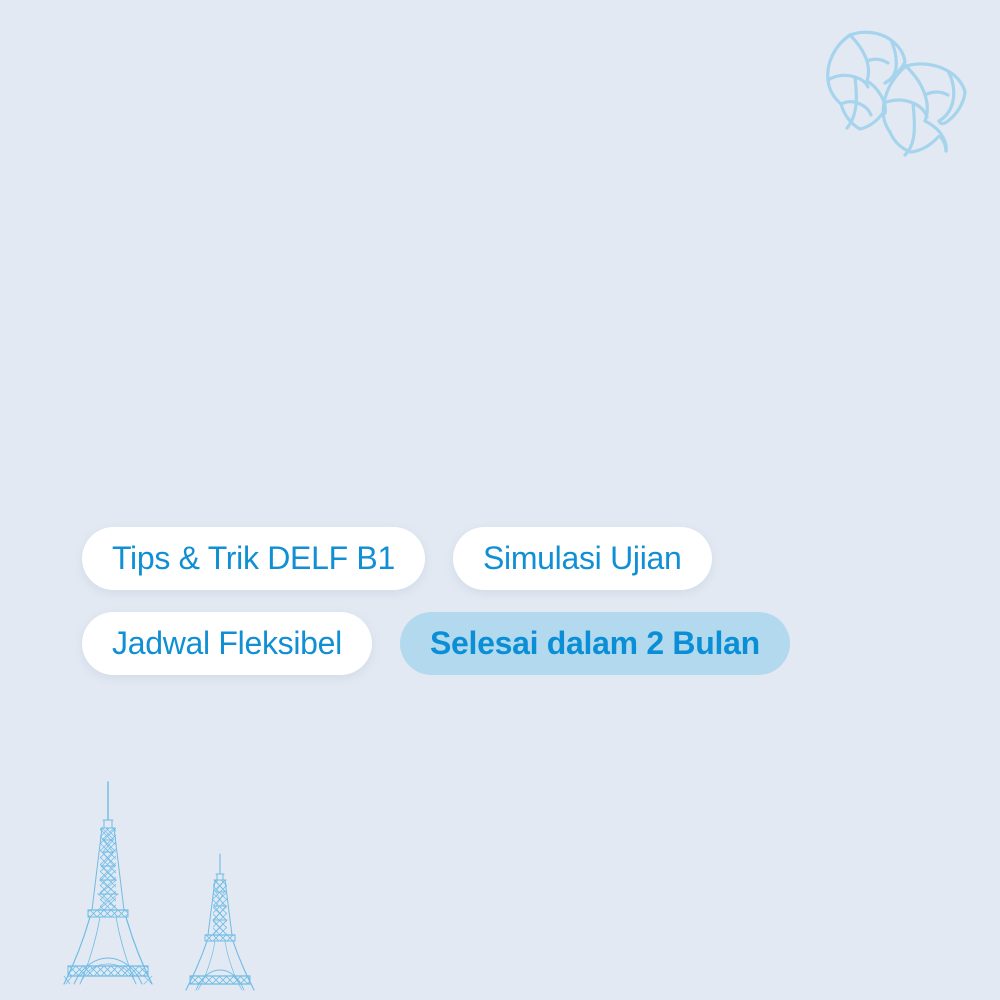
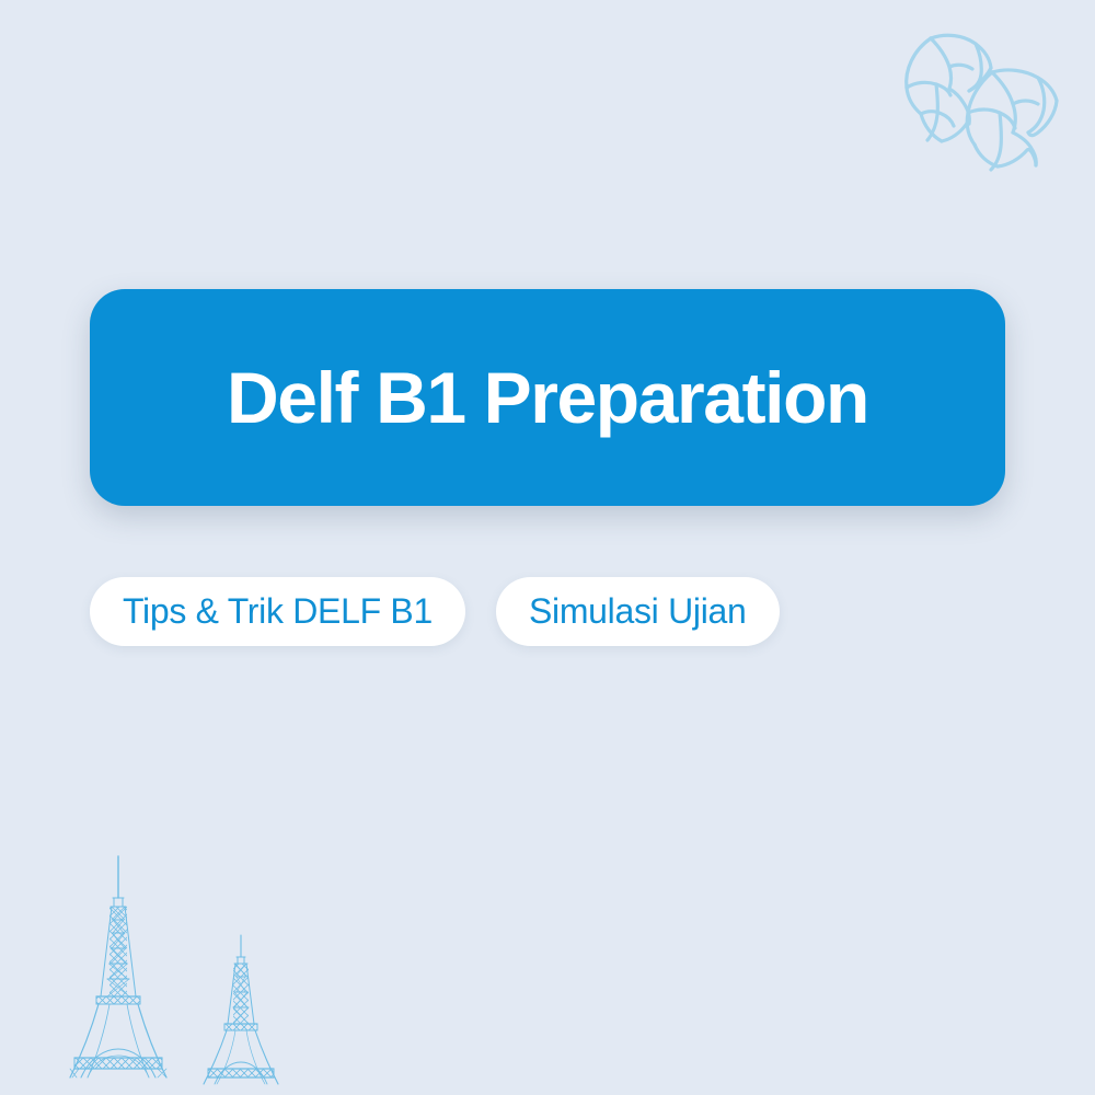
+ Delf B1 Preparation
  Tips & Trik DELF B1
  Simulasi Ujian
- Jadwal Fleksibel
- Selesai dalam 2 Bulan
